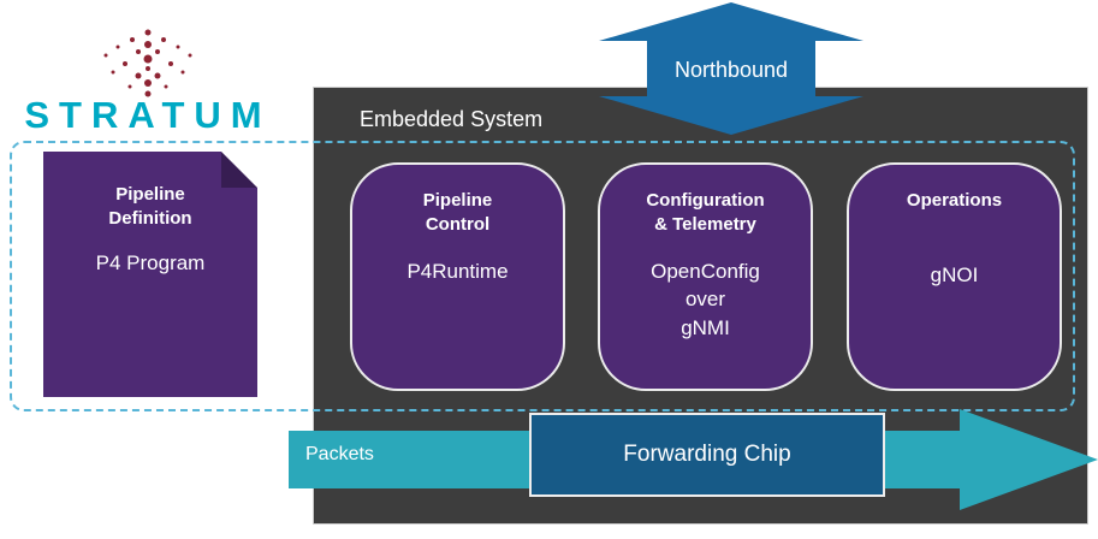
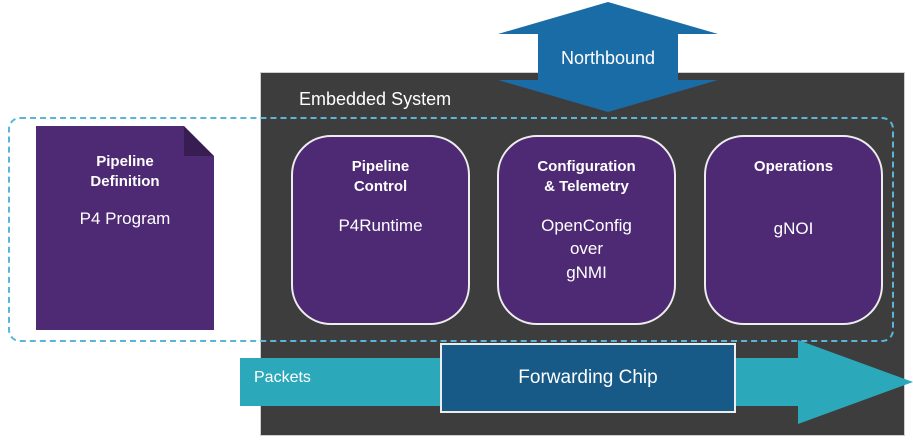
  Embedded System
- STRATUM
  Northbound
  Pipeline
  Definition
  P4 Program
  Pipeline
  Control
  P4Runtime
  Configuration
  & Telemetry
  OpenConfig
  over
  gNMI
  Operations
  gNOI
  Packets
  Forwarding Chip
